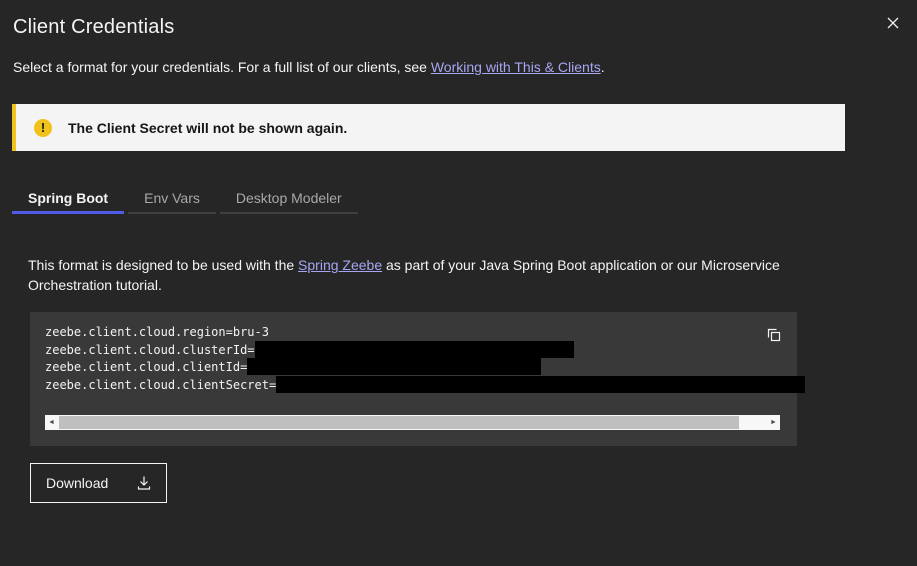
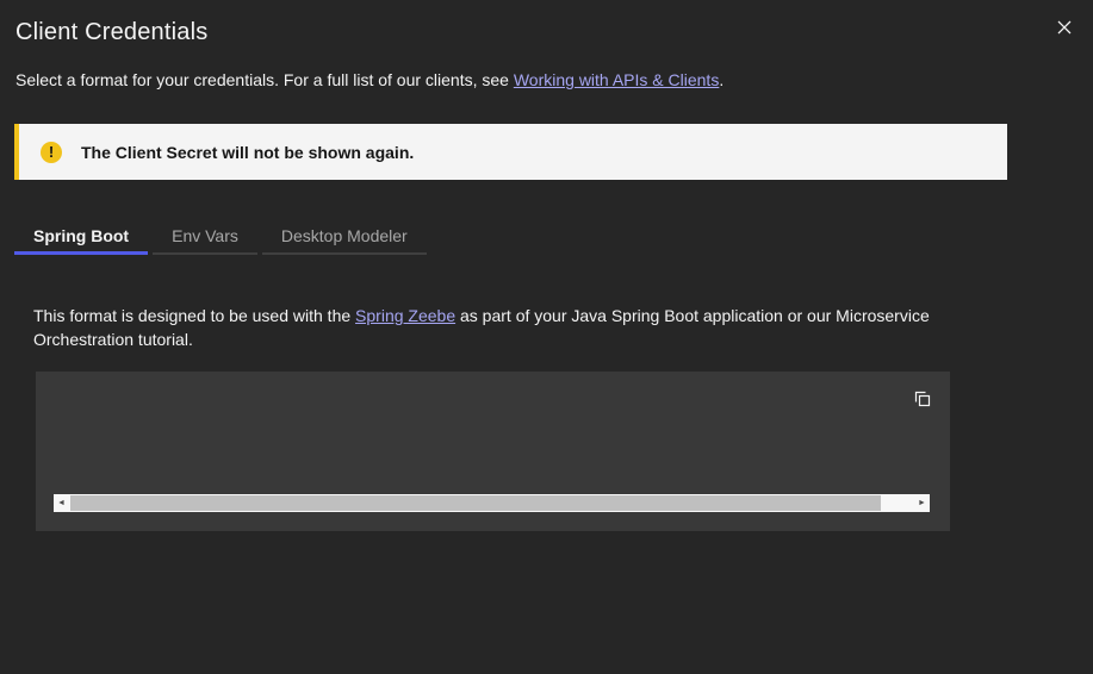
  Client Credentials
- Select a format for your credentials. For a full list of our clients, see Working with This & Clients.
+ Select a format for your credentials. For a full list of our clients, see Working with APIs & Clients.
  !
  The Client Secret will not be shown again.
  Spring Boot
  Env Vars
  Desktop Modeler
  This format is designed to be used with the Spring Zeebe as part of your Java Spring Boot application or our Microservice Orchestration tutorial.
- zeebe.client.cloud.region=bru-3
- zeebe.client.cloud.clusterId=
- zeebe.client.cloud.clientId=
- zeebe.client.cloud.clientSecret=
- Download
